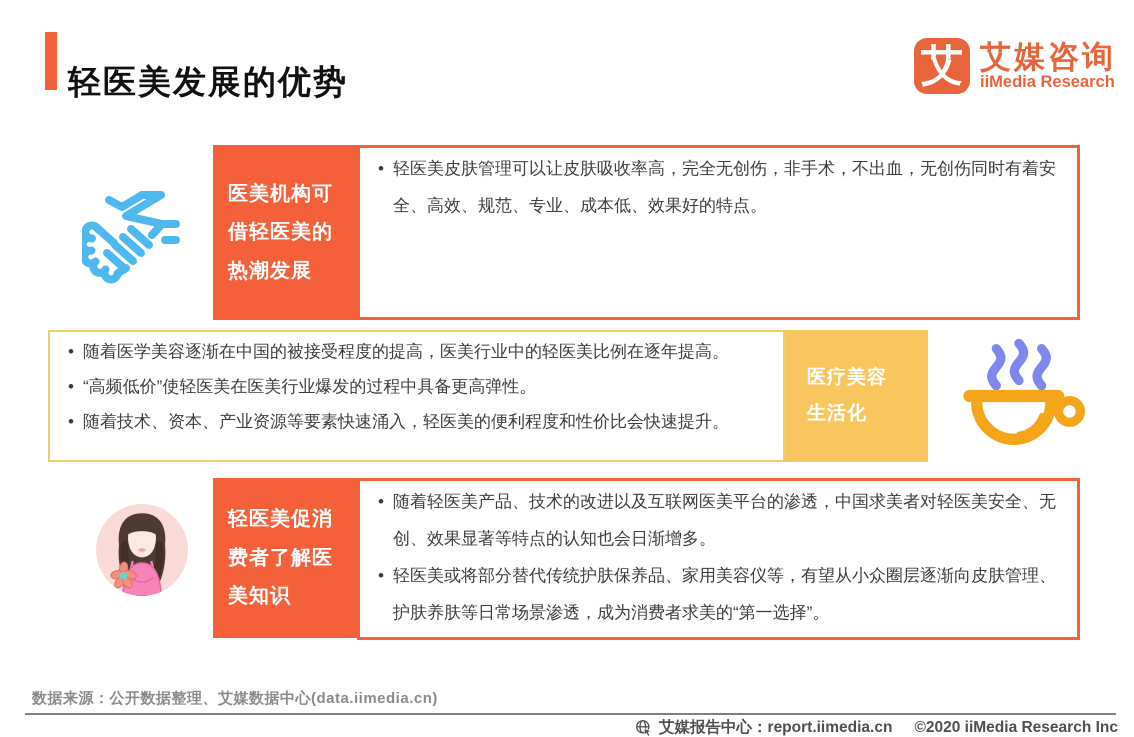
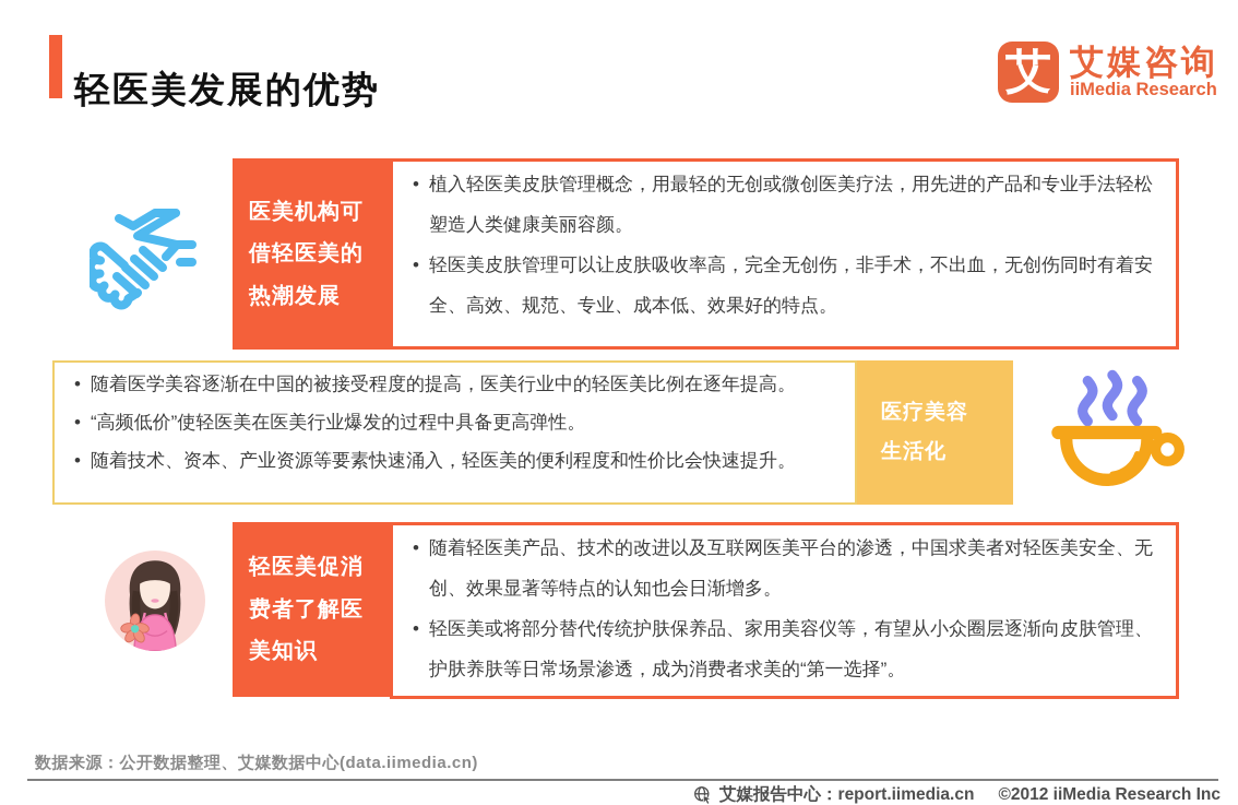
  轻医美发展的优势
  艾
  艾媒咨询
  iiMedia Research
  医美机构可
  借轻医美的
  热潮发展
+ 植入轻医美皮肤管理概念，用最轻的无创或微创医美疗法，用先进的产品和专业手法轻松塑造人类健康美丽容颜。
  轻医美皮肤管理可以让皮肤吸收率高，完全无创伤，非手术，不出血，无创伤同时有着安全、高效、规范、专业、成本低、效果好的特点。
  随着医学美容逐渐在中国的被接受程度的提高，医美行业中的轻医美比例在逐年提高。
  “高频低价”使轻医美在医美行业爆发的过程中具备更高弹性。
  随着技术、资本、产业资源等要素快速涌入，轻医美的便利程度和性价比会快速提升。
  医疗美容
  生活化
  轻医美促消
  费者了解医
  美知识
  随着轻医美产品、技术的改进以及互联网医美平台的渗透，中国求美者对轻医美安全、无创、效果显著等特点的认知也会日渐增多。
  轻医美或将部分替代传统护肤保养品、家用美容仪等，有望从小众圈层逐渐向皮肤管理、护肤养肤等日常场景渗透，成为消费者求美的“第一选择”。
  数据来源：公开数据整理、艾媒数据中心(data.iimedia.cn)
  艾媒报告中心：report.iimedia.cn
- ©2020 iiMedia Research Inc
+ ©2012 iiMedia Research Inc
